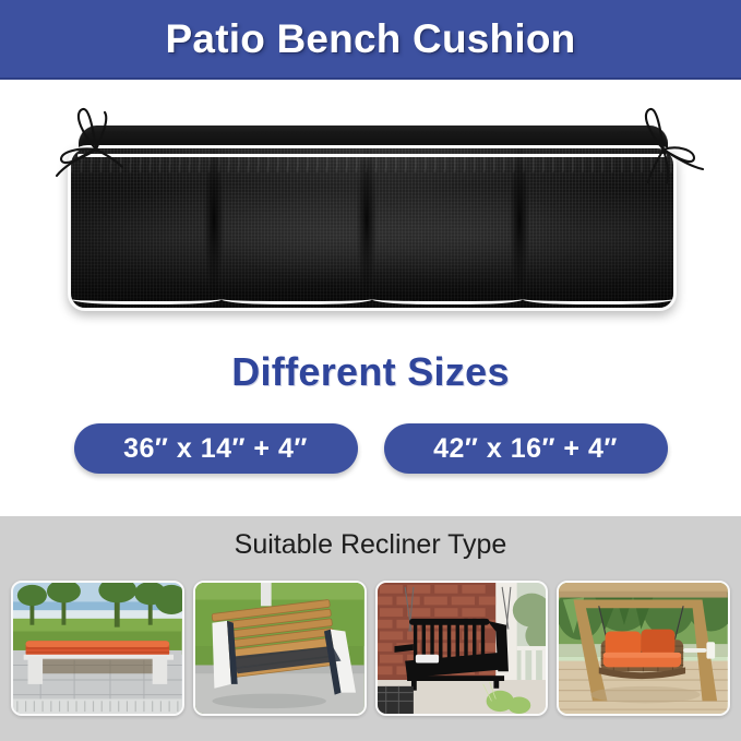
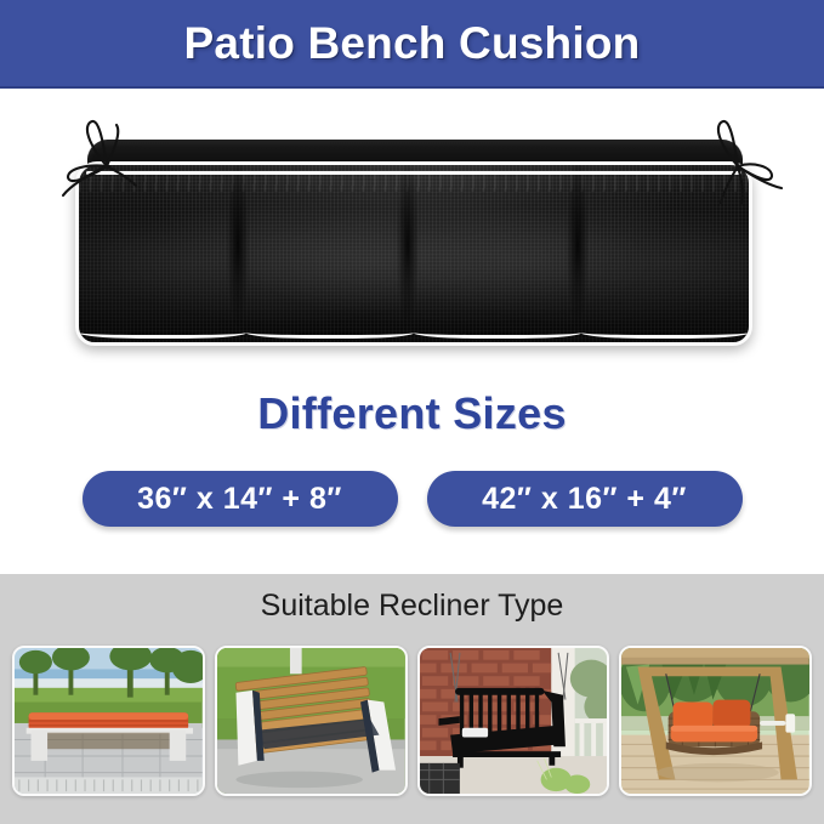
  Patio Bench Cushion
  Different Sizes
- 36″ x 14″ + 4″
+ 36″ x 14″ + 8″
  42″ x 16″ + 4″
  Suitable Recliner Type
